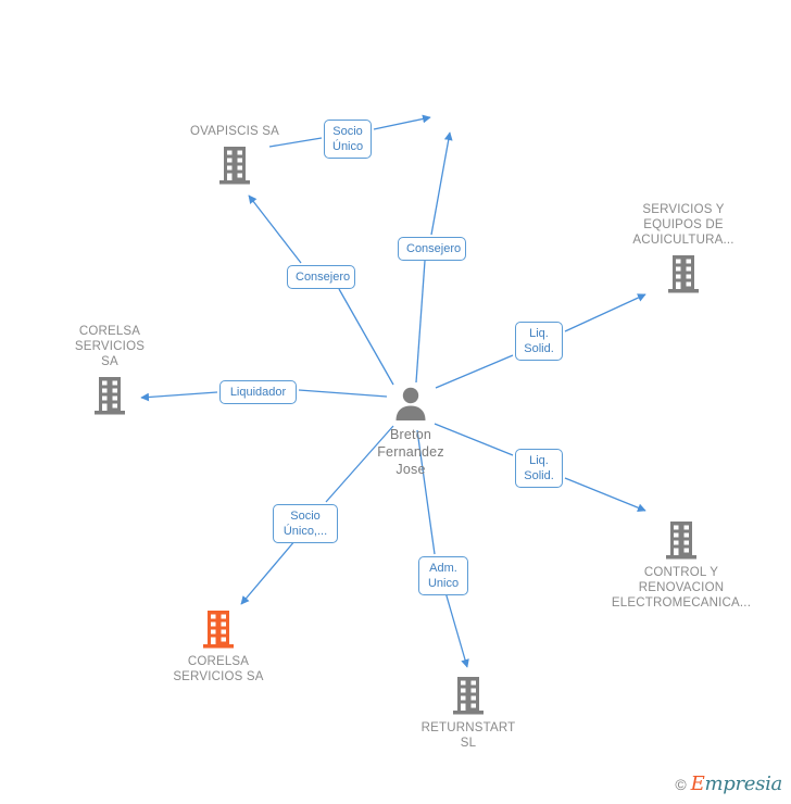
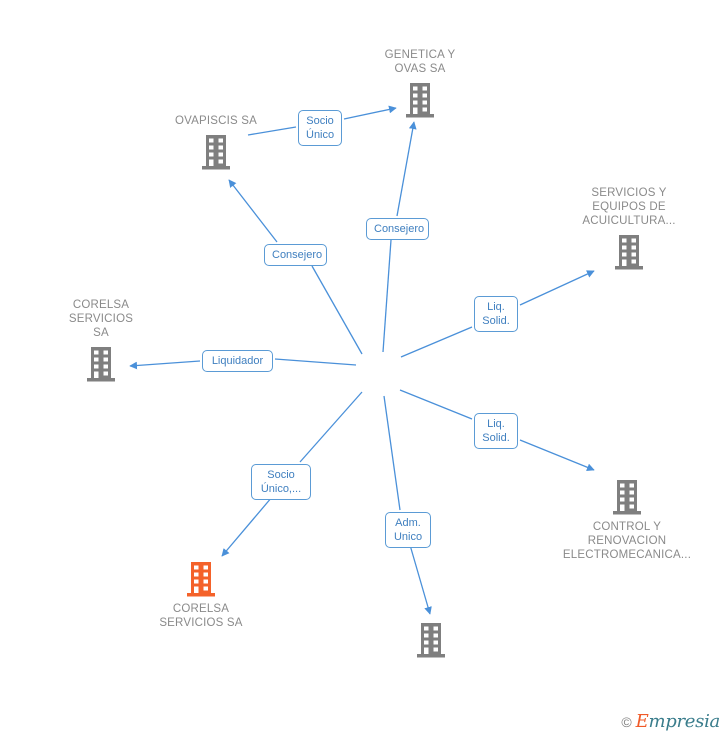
+ GENETICA Y
+ OVAS SA
  OVAPISCIS SA
  SERVICIOS Y
  EQUIPOS DE
  ACUICULTURA...
  CORELSA
  SERVICIOS
  SA
  CONTROL Y
  RENOVACION
  ELECTROMECANICA...
  CORELSA
  SERVICIOS SA
- RETURNSTART
- SL
- Breton
- Fernandez
- Jose
  Socio
  Único
  Consejero
  Consejero
  Liq.
  Solid.
  Liquidador
  Liq.
  Solid.
  Socio
  Único,...
  Adm.
  Unico
  ©
  Empresia
